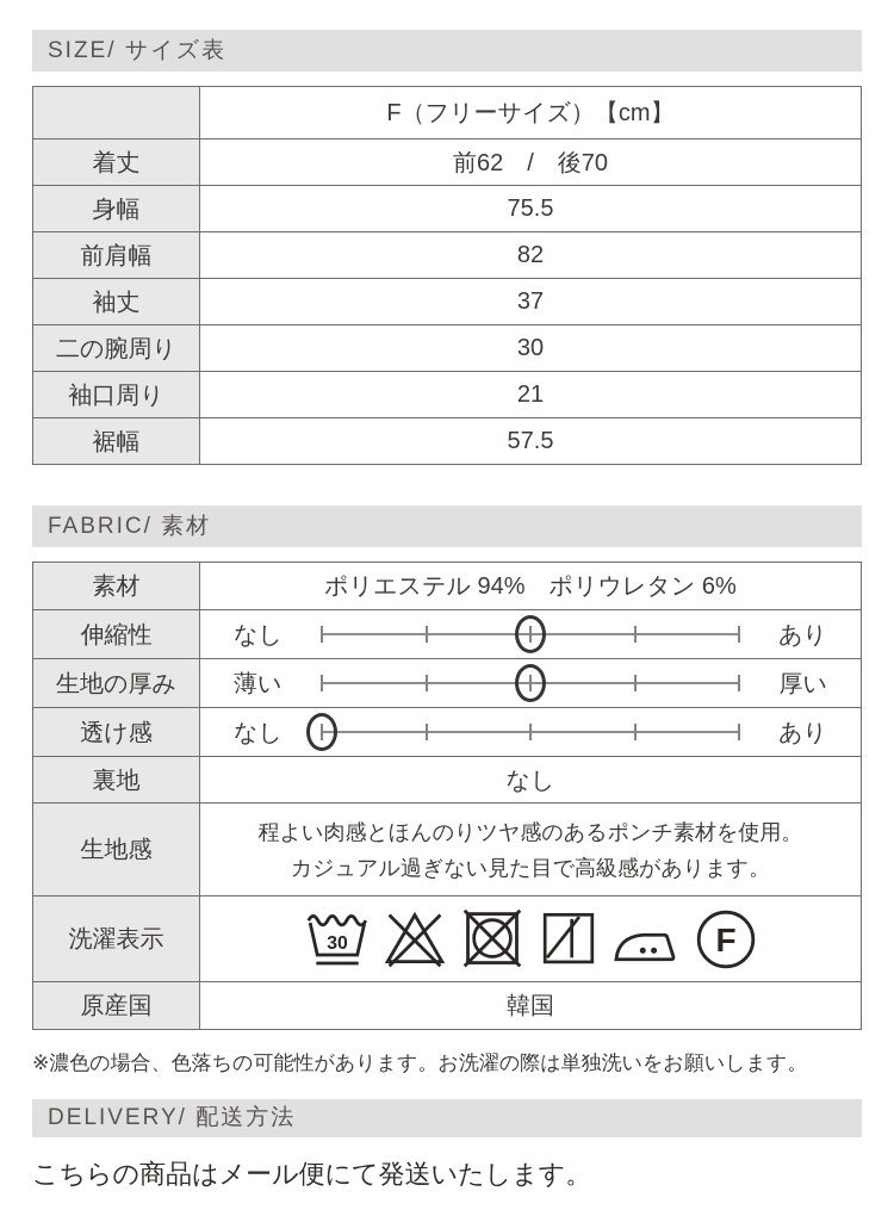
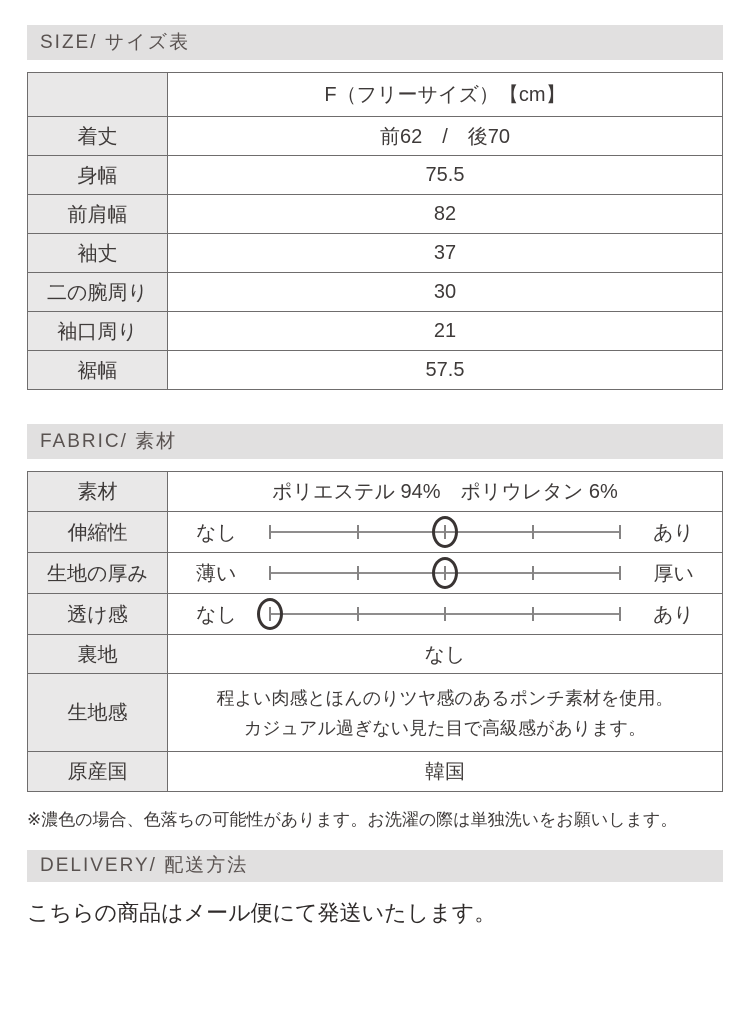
  SIZE/ サイズ表
  	F（フリーサイズ）【cm】
  着丈	前62 / 後70
  身幅	75.5
  前肩幅	82
  袖丈	37
  二の腕周り	30
  袖口周り	21
  裾幅	57.5
  FABRIC/ 素材
  素材	ポリエステル 94% ポリウレタン 6%
  伸縮性	なし あり
  生地の厚み	薄い 厚い
  透け感	なし あり
  裏地	なし
  生地感	程よい肉感とほんのりツヤ感のあるポンチ素材を使用。 カジュアル過ぎない見た目で高級感があります。
- 洗濯表示	30 F
  原産国	韓国
  ※濃色の場合、色落ちの可能性があります。お洗濯の際は単独洗いをお願いします。
  DELIVERY/ 配送方法
  こちらの商品はメール便にて発送いたします。
